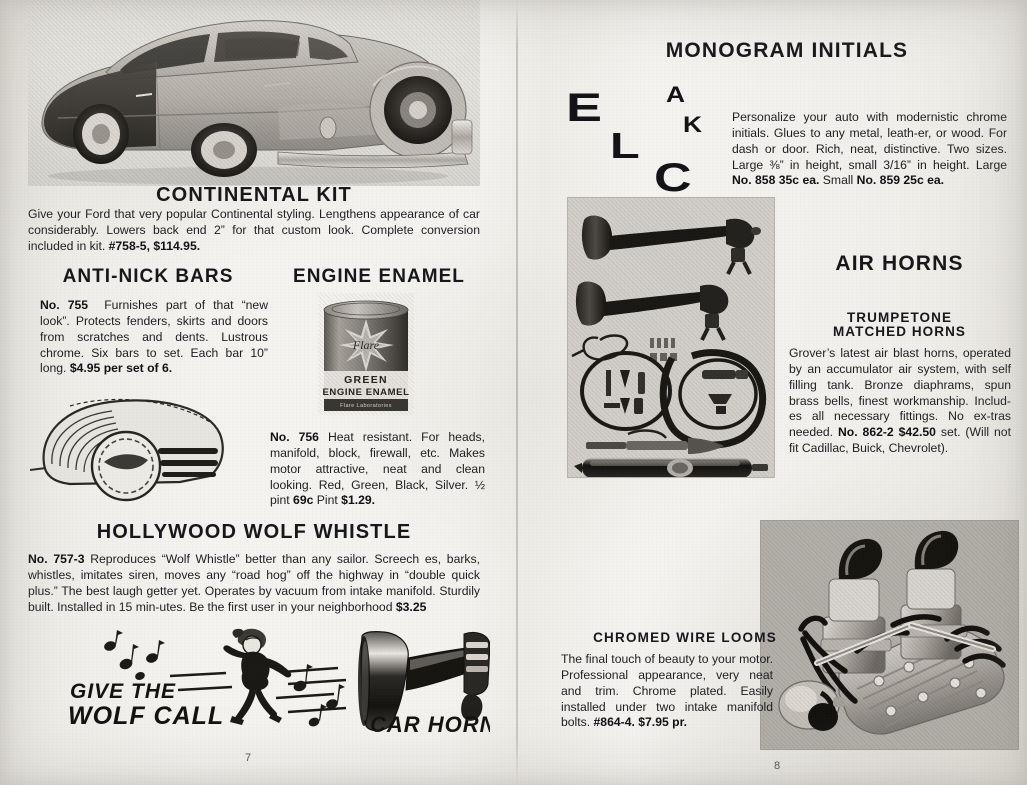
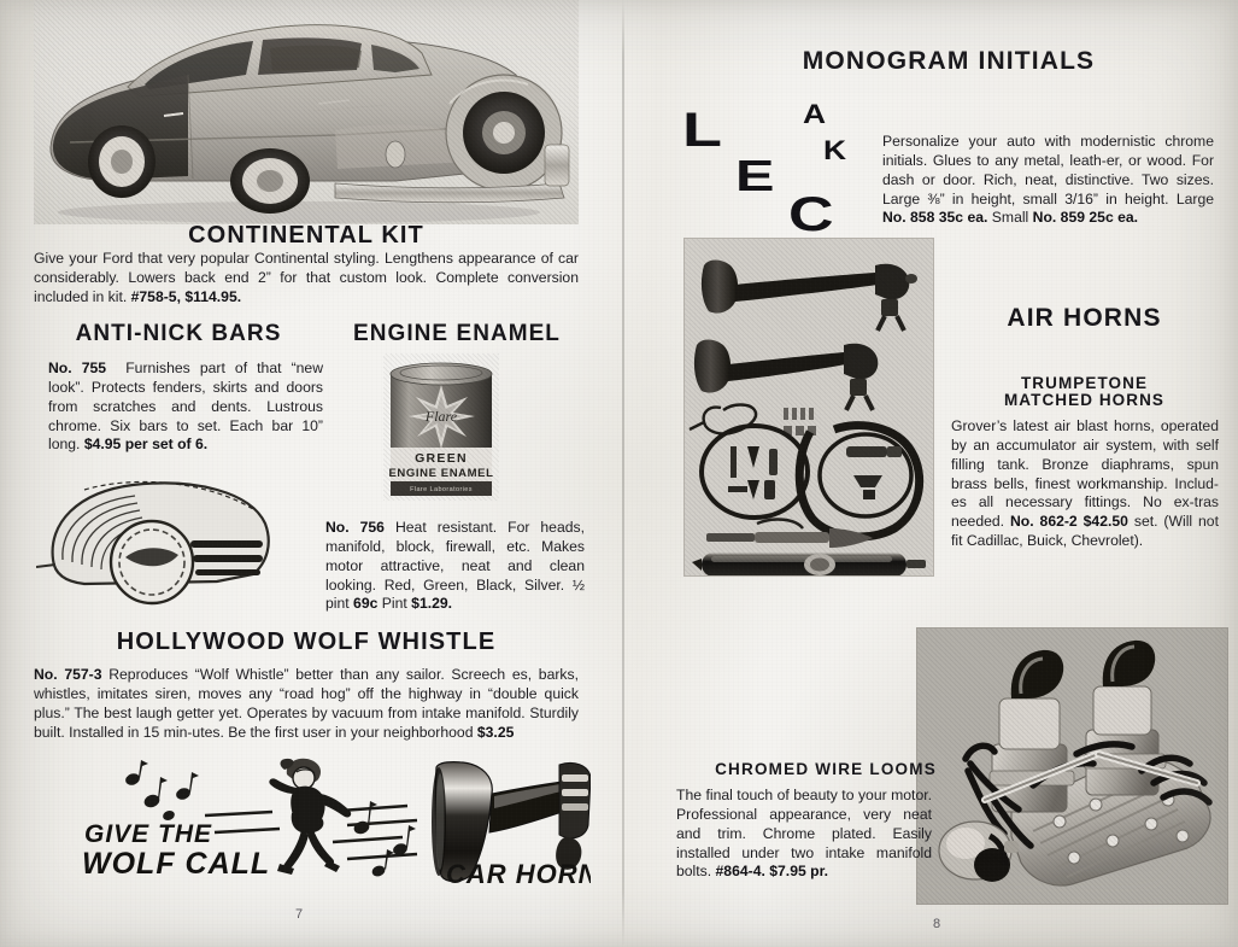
  CONTINENTAL KIT
  Give your Ford that very popular Continental styling. Lengthens appearance of car considerably. Lowers back end 2” for that custom look. Complete conversion included in kit. #758-5, $114.95.
  ANTI-NICK BARS
  No. 755 Furnishes part of that “new look”. Protects fenders, skirts and doors from scratches and dents. Lustrous chrome. Six bars to set. Each bar 10” long. $4.95 per set of 6.
  ENGINE ENAMEL
  Flare
  GREEN
  ENGINE ENAMEL
  No. 756 Heat resistant. For heads, manifold, block, firewall, etc. Makes motor attractive, neat and clean looking. Red, Green, Black, Silver. ½ pint 69c Pint $1.29.
  HOLLYWOOD WOLF WHISTLE
  No. 757-3 Reproduces “Wolf Whistle” better than any sailor. Screech es, barks, whistles, imitates siren, moves any “road hog” off the highway in “double quick plus.” The best laugh getter yet. Operates by vacuum from intake manifold. Sturdily built. Installed in 15 min-utes. Be the first user in your neighborhood $3.25
  GIVE THE
  WOLF CALL
  CAR HORN
  7
  MONOGRAM INITIALS
- E
+ L
  A
  K
- L
+ E
  C
  Personalize your auto with modernistic chrome initials. Glues to any metal, leath-er, or wood. For dash or door. Rich, neat, distinctive. Two sizes. Large ⅜” in height, small 3/16” in height. Large No. 858 35c ea. Small No. 859 25c ea.
  AIR HORNS
  TRUMPETONE
  MATCHED HORNS
  Grover’s latest air blast horns, operated by an accumulator air system, with self filling tank. Bronze diaphrams, spun brass bells, finest workmanship. Includ-es all necessary fittings. No ex-tras needed. No. 862-2 $42.50 set. (Will not fit Cadillac, Buick, Chevrolet).
  CHROMED WIRE LOOMS
  The final touch of beauty to your motor. Professional appearance, very neat and trim. Chrome plated. Easily installed under two intake manifold bolts. #864-4. $7.95 pr.
  8
